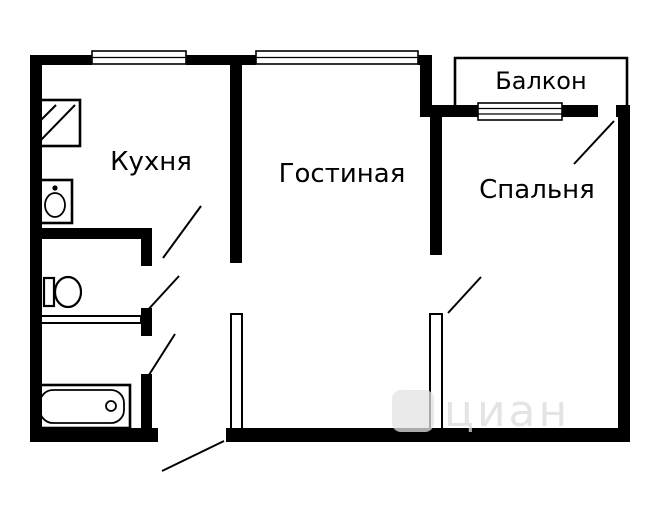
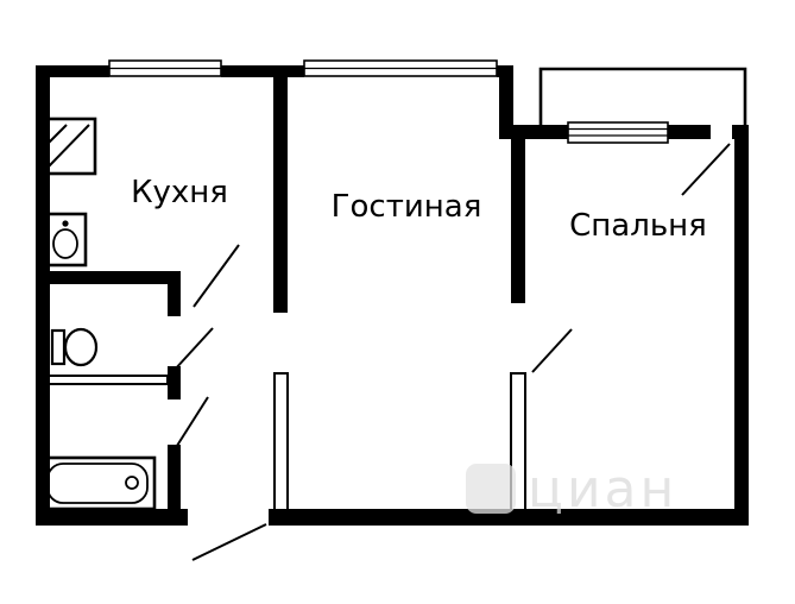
  циан
  Кухня
  Гостиная
  Спальня
- Балкон
